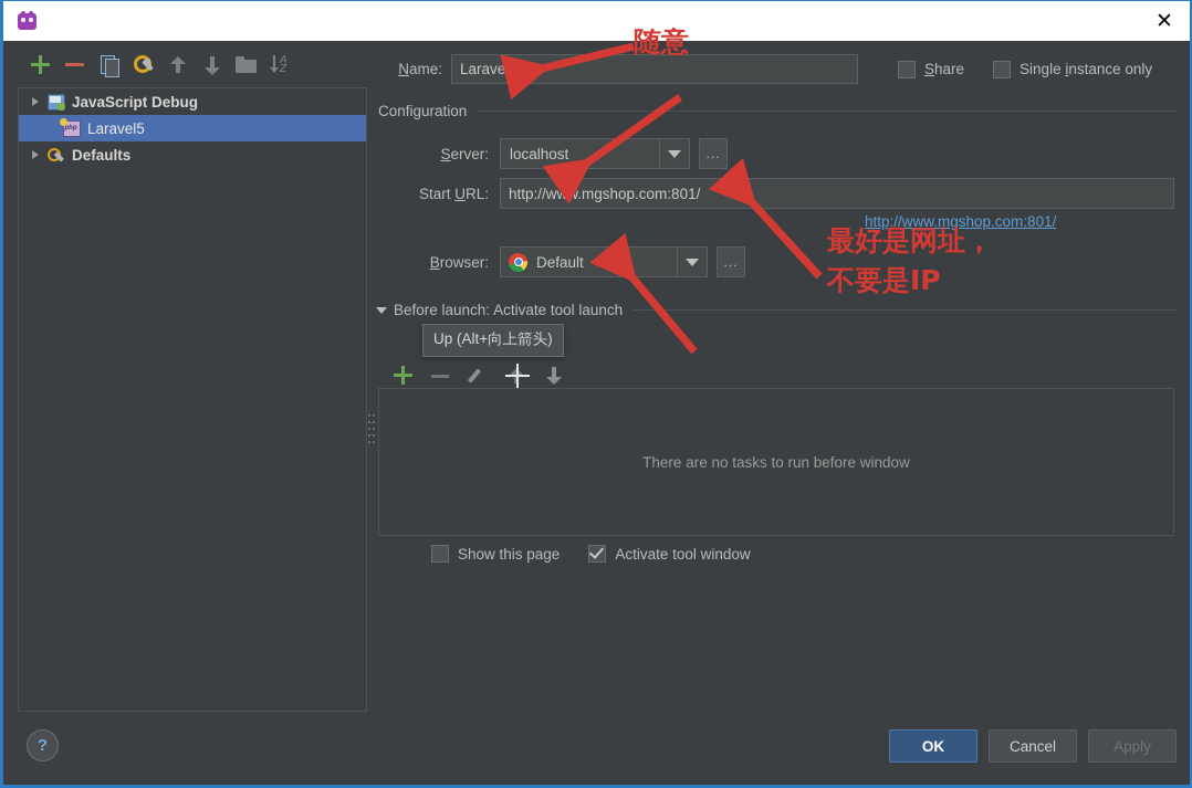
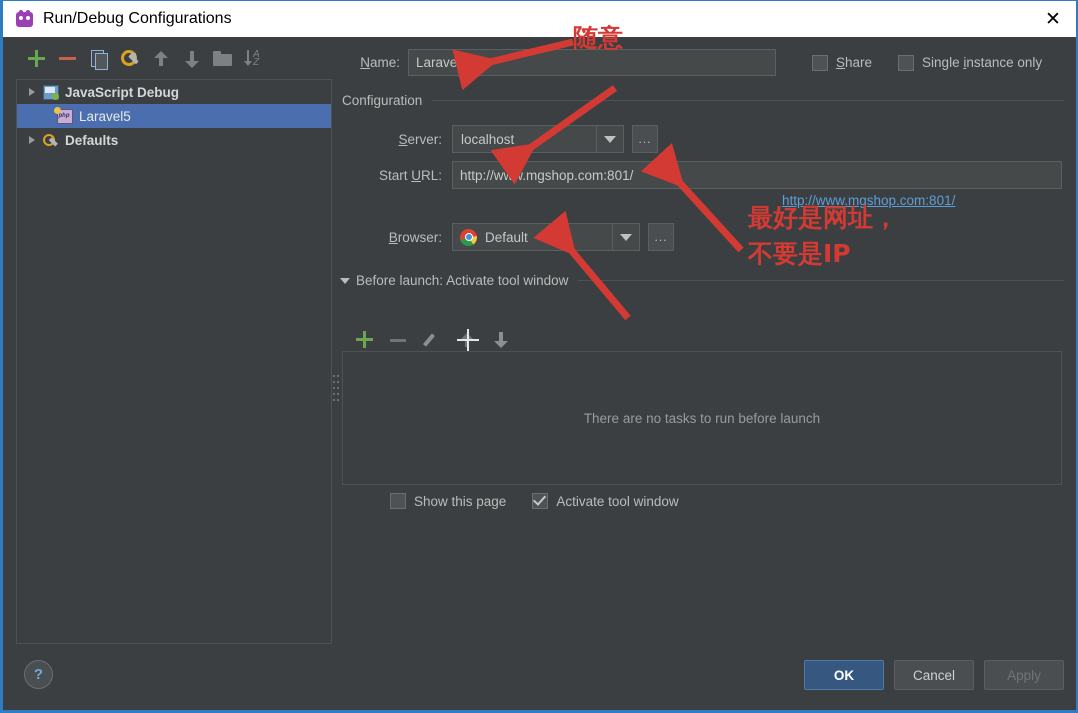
+ Run/Debug Configurations
  ✕
  A
  Z
  JavaScript Debug
  Laravel5
  Defaults
  Name:
  Laravel5
  Share
  Single instance only
  Configuration
  Server:
  localhost
  ...
  Start URL:
  http://www.mgshop.com:801/
  http://www.mgshop.com:801/
  Browser:
  Default
  ...
- Before launch: Activate tool launch
+ Before launch: Activate tool window
- Up (Alt+向上箭头)
- There are no tasks to run before window
+ There are no tasks to run before launch
  Show this page
  Activate tool window
  ?
  OK
  Cancel
  Apply
  随意
  最好是网址，
  不要是IP
